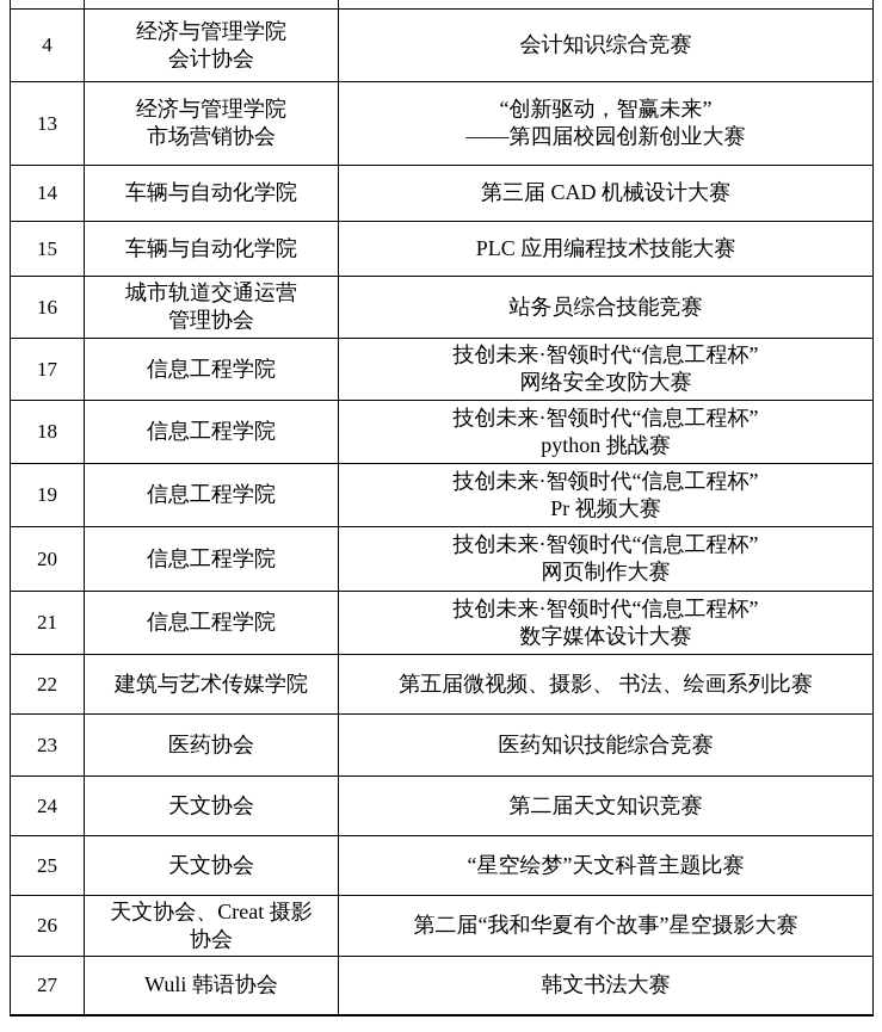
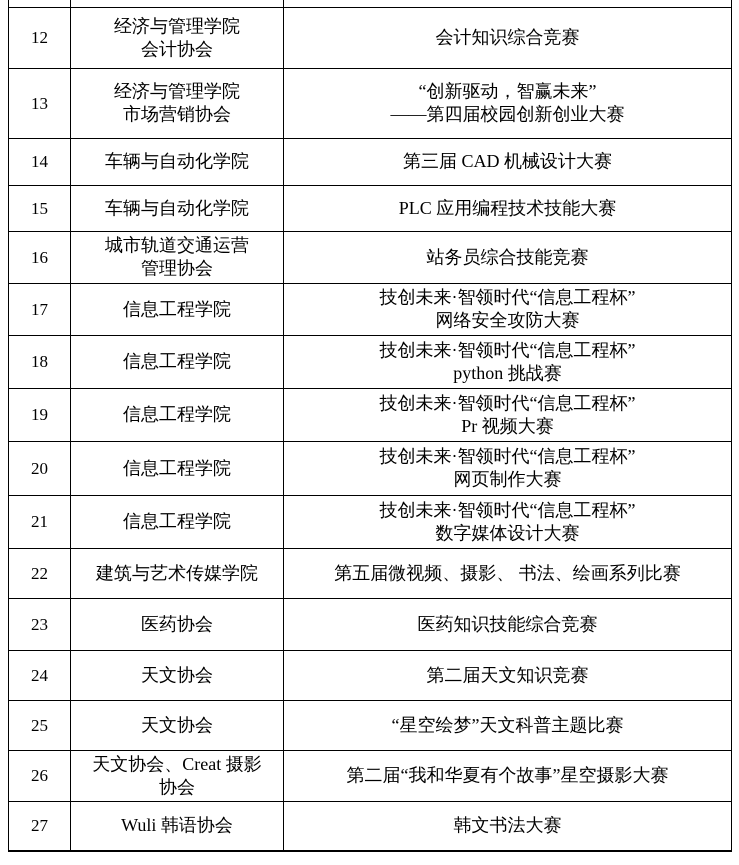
- 4	经济与管理学院会计协会	会计知识综合竞赛
+ 12	经济与管理学院会计协会	会计知识综合竞赛
  13	经济与管理学院市场营销协会	“创新驱动，智赢未来”——第四届校园创新创业大赛
  14	车辆与自动化学院	第三届 CAD 机械设计大赛
  15	车辆与自动化学院	PLC 应用编程技术技能大赛
  16	城市轨道交通运营管理协会	站务员综合技能竞赛
  17	信息工程学院	技创未来·智领时代“信息工程杯”网络安全攻防大赛
  18	信息工程学院	技创未来·智领时代“信息工程杯”python 挑战赛
  19	信息工程学院	技创未来·智领时代“信息工程杯”Pr 视频大赛
  20	信息工程学院	技创未来·智领时代“信息工程杯”网页制作大赛
  21	信息工程学院	技创未来·智领时代“信息工程杯”数字媒体设计大赛
  22	建筑与艺术传媒学院	第五届微视频、摄影、 书法、绘画系列比赛
  23	医药协会	医药知识技能综合竞赛
  24	天文协会	第二届天文知识竞赛
  25	天文协会	“星空绘梦”天文科普主题比赛
  26	天文协会、Creat 摄影协会	第二届“我和华夏有个故事”星空摄影大赛
  27	Wuli 韩语协会	韩文书法大赛
